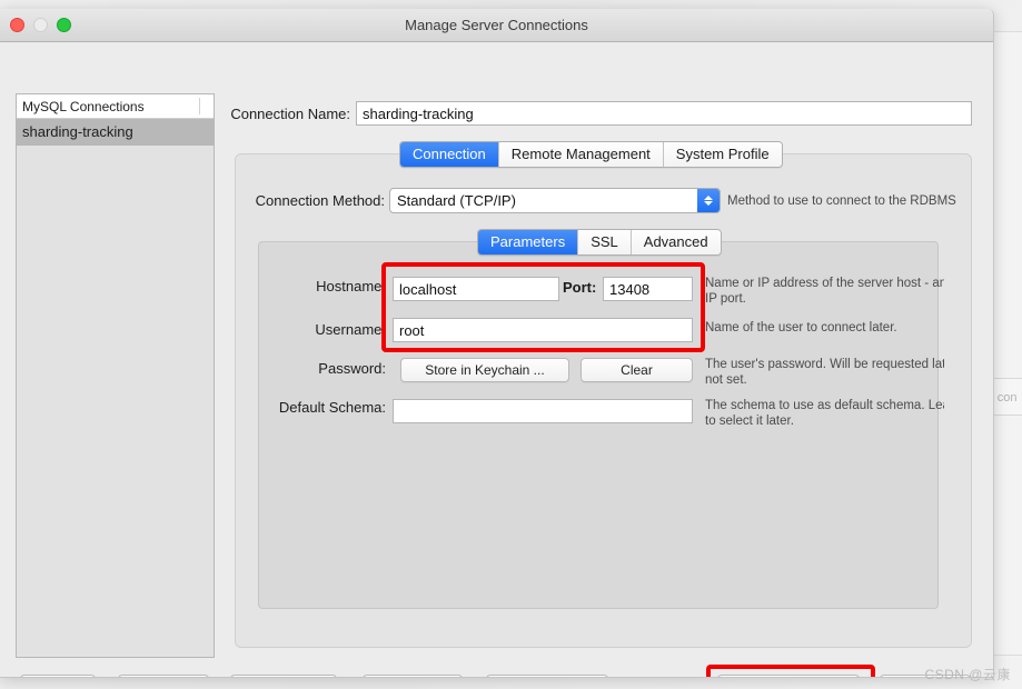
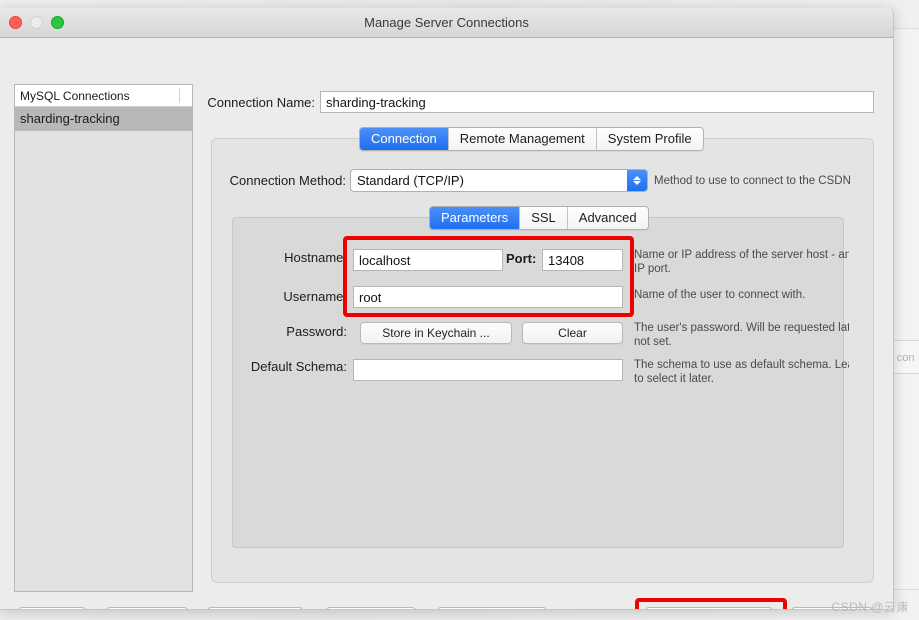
  con
  Manage Server Connections
  MySQL Connections
  sharding-tracking
  Connection Name:
  sharding-tracking
  Connection
  Remote Management
  System Profile
  Connection Method:
  Standard (TCP/IP)
- Method to use to connect to the RDBMS
+ Method to use to connect to the CSDN
  Parameters
  SSL
  Advanced
  Hostname:
  localhost
  Port:
  13408
  Username:
  root
  Password:
  Store in Keychain ...
  Clear
  Default Schema:
  Name or IP address of the server host - an
  IP port.
- Name of the user to connect later.
+ Name of the user to connect with.
  The user's password. Will be requested lat
  not set.
  The schema to use as default schema. Le
  to select it later.
  CSDN @云康
